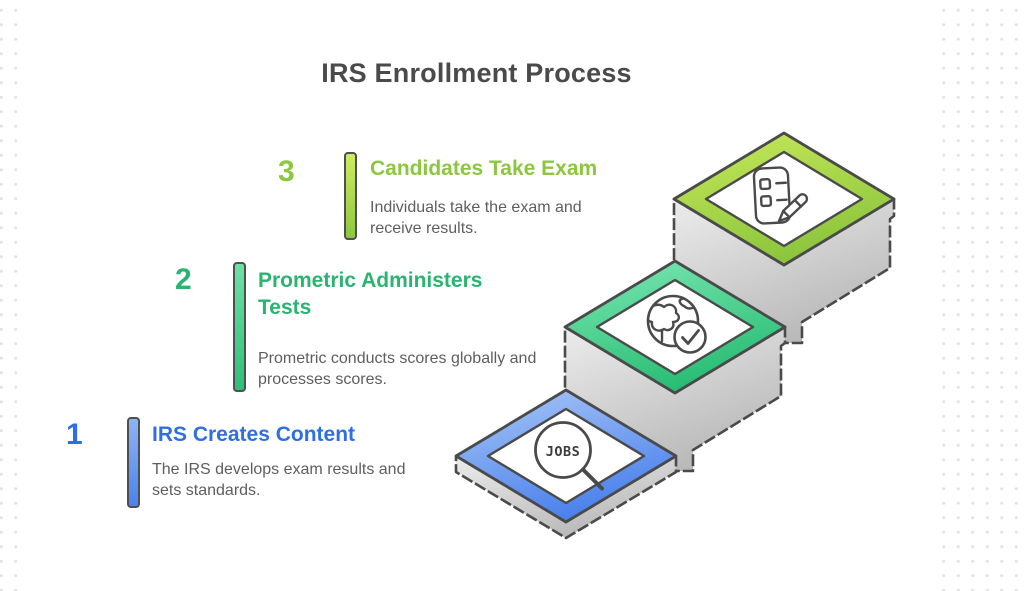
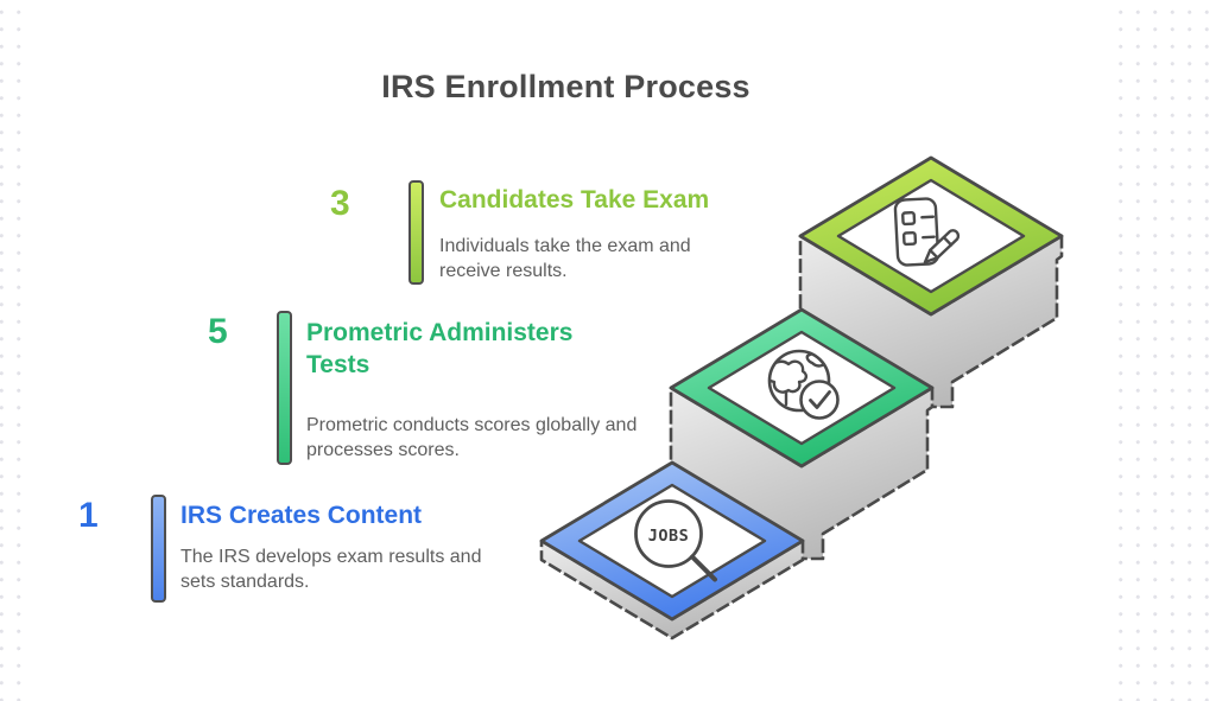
  IRS Enrollment Process
  3
  Candidates Take Exam
  Individuals take the exam and receive results.
- 2
+ 5
  Prometric Administers Tests
  Prometric conducts scores globally and processes scores.
  1
  IRS Creates Content
  The IRS develops exam results and sets standards.
  JOBS
